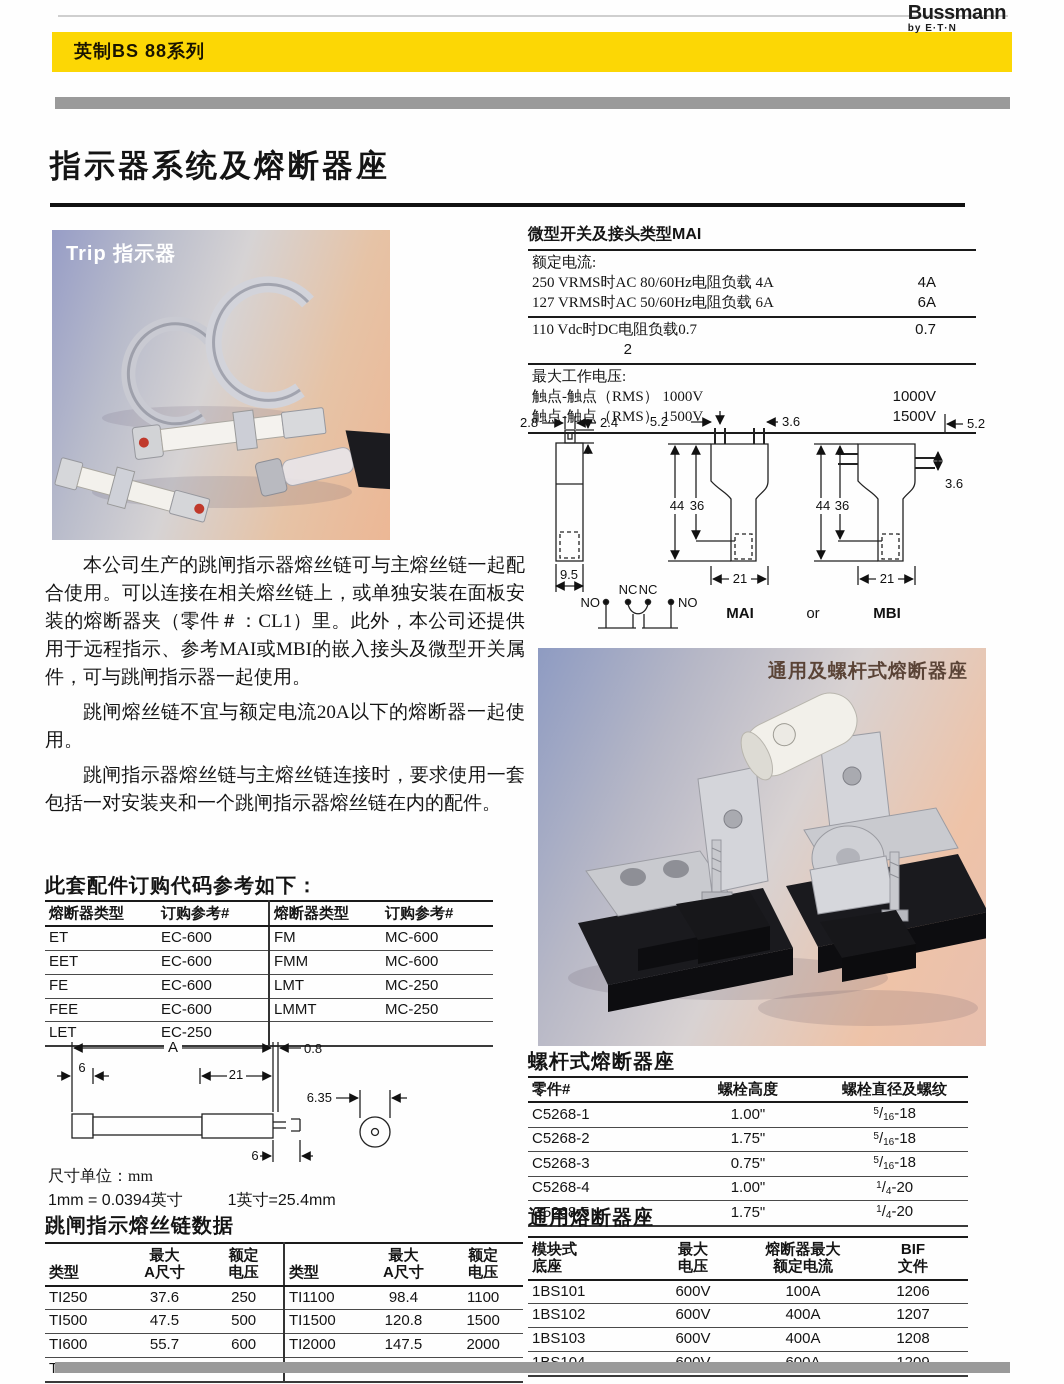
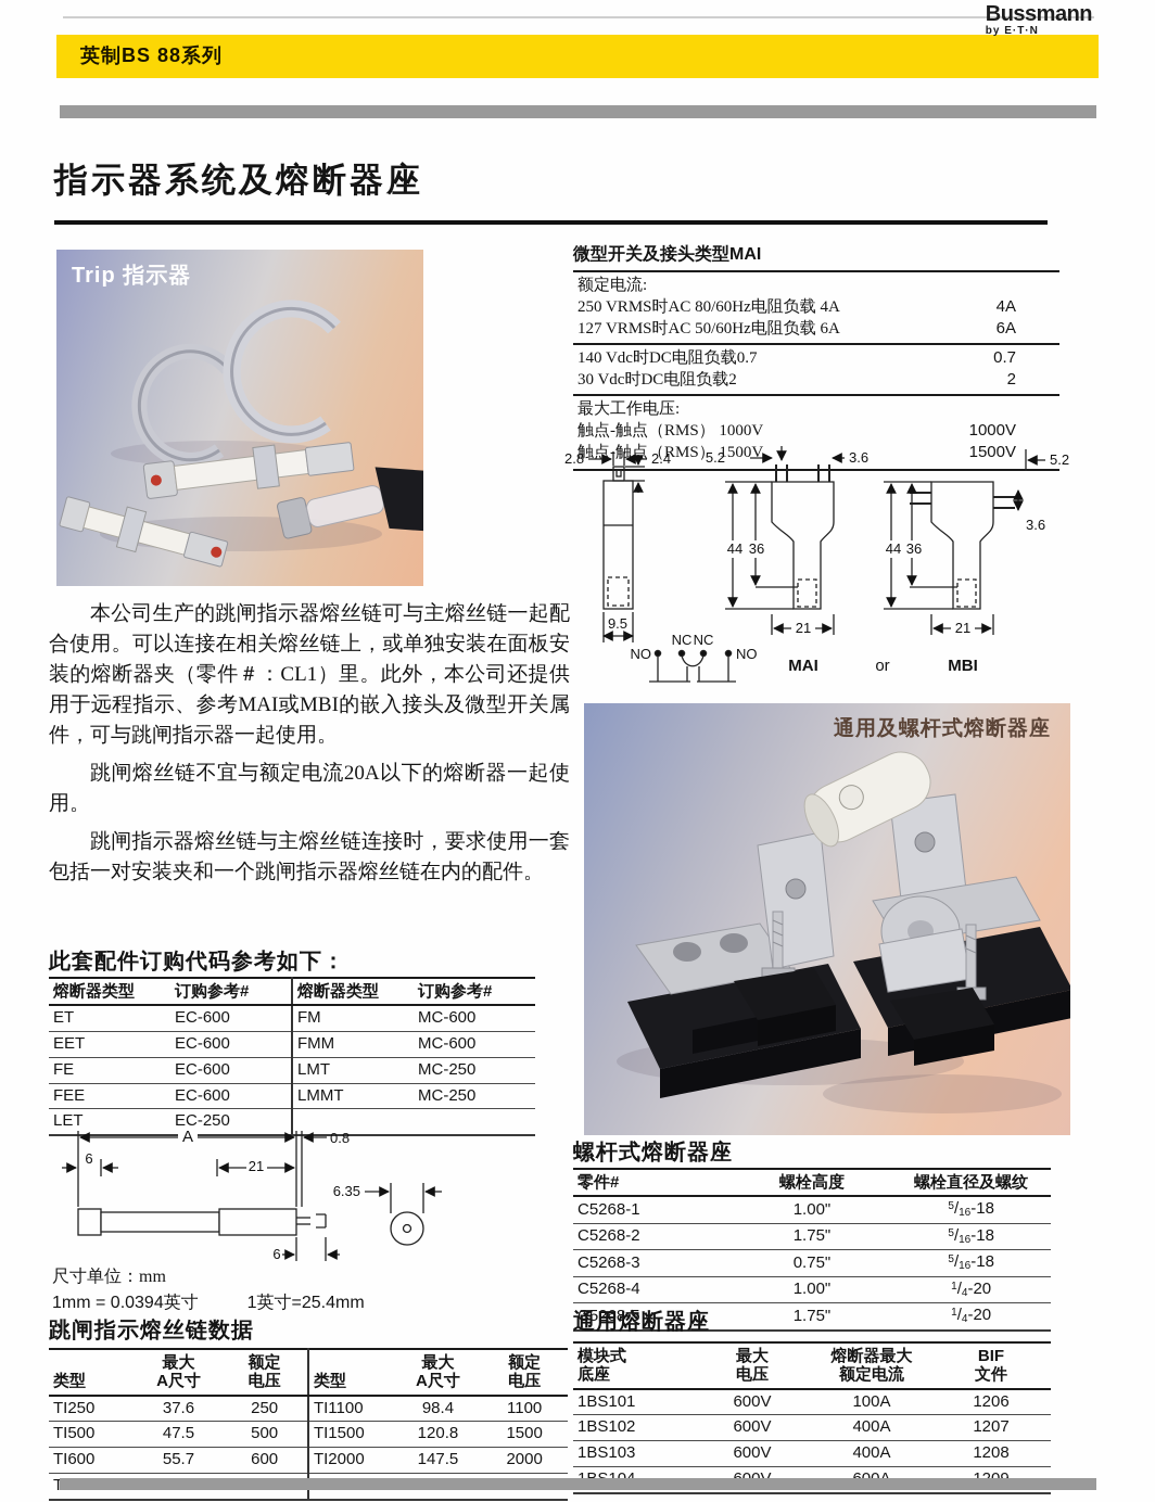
  英制BS 88系列
  Bussmann
  by E·T·N
  指示器系统及熔断器座
  Trip 指示器
  微型开关及接头类型MAI
  额定电流:
  250 VRMS时AC 80/60Hz电阻负载 4A
  4A
  127 VRMS时AC 50/60Hz电阻负载 6A
  6A
- 110 Vdc时DC电阻负载0.7
+ 140 Vdc时DC电阻负载0.7
  0.7
+ 30 Vdc时DC电阻负载2
  2
  最大工作电压:
  触点-触点（RMS） 1000V
  1000V
  触点点（RMS） 1500V
  1500V
  2.8
  2.4
  9.5
  NO
  NC
  NC
  NO
  5.2
  3.6
  44
  36
  21
  44
  36
  21
  5.2
  3.6
  MAI
  or
  MBI
  本公司生产的跳闸指示器熔丝链可与主熔丝链一起配合使用。可以连接在相关熔丝链上，或单独安装在面板安装的熔断器夹（零件＃：CL1）里。此外，本公司还提供用于远程指示、参考MAI或MBI的嵌入接头及微型开关属件，可与跳闸指示器一起使用。
  跳闸熔丝链不宜与额定电流20A以下的熔断器一起使用。
  跳闸指示器熔丝链与主熔丝链连接时，要求使用一套包括一对安装夹和一个跳闸指示器熔丝链在内的配件。
  此套配件订购代码参考如下：
  熔断器类型	订购参考#	熔断器类型	订购参考#
  ET	EC-600	FM	MC-600
  EET	EC-600	FMM	MC-600
  FE	EC-600	LMT	MC-250
  FEE	EC-600	LMMT	MC-250
  LET	EC-250
  A
  0.8
  6
  21
  6.35
  6
  尺寸单位：mm
  1mm = 0.0394英寸 1英寸=25.4mm
  跳闸指示熔丝链数据
  类型	最大A尺寸	额定电压	类型	最大A尺寸	额定电压
  TI250	37.6	250	TI1100	98.4	1100
  TI500	47.5	500	TI1500	120.8	1500
  TI600	55.7	600	TI2000	147.5	2000
  通用及螺杆式熔断器座
  螺杆式熔断器座
  零件#	螺栓高度	螺栓直径及螺纹
  C5268-1	1.00"	5/16-18
  C5268-2	1.75"	5/16-18
  C5268-3	0.75"	5/16-18
  C5268-4	1.00"	1/4-20
  C5268-5	1.75"	1/4-20
  通用熔断器座
  模块式底座	最大电压	熔断器最大额定电流	BIF文件
  1BS101	600V	100A	1206
  1BS102	600V	400A	1207
  1BS103	600V	400A	1208
